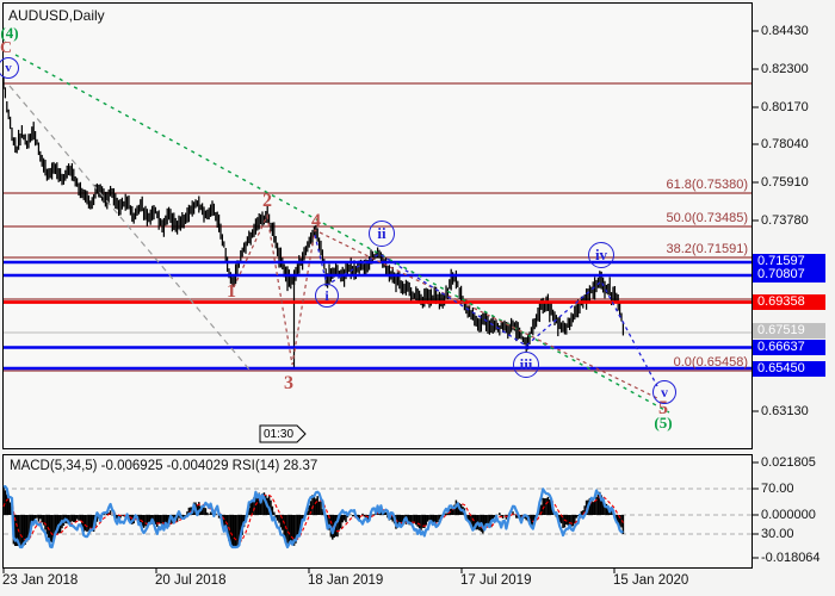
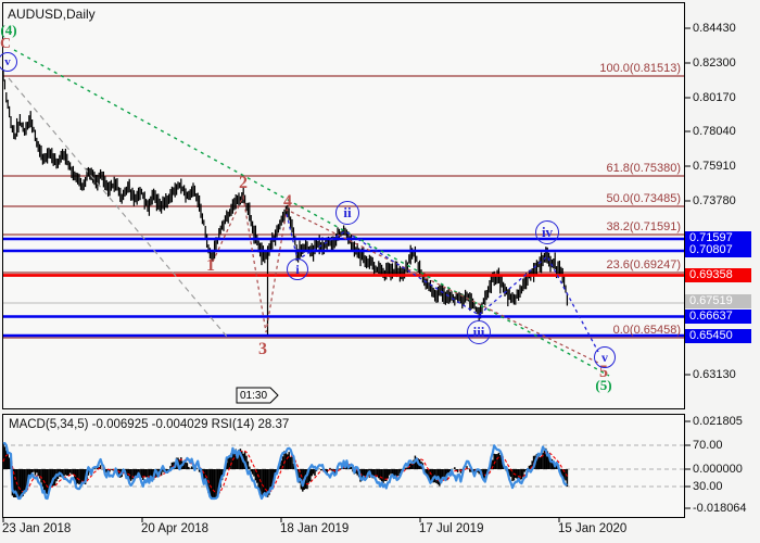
  01:30
  0.84430
  0.82300
  0.80170
  0.78040
  0.75910
  0.73780
  0.63130
  0.021805
  70.00
  0.000000
  30.00
  -0.018064
  23 Jan 2018
- 20 Jul 2018
+ 20 Apr 2018
  18 Jan 2019
  17 Jul 2019
  15 Jan 2020
  0.71597
  0.70807
  0.69358
  0.67519
  0.66637
  0.65450
+ 100.0(0.81513)
  61.8(0.75380)
  50.0(0.73485)
  38.2(0.71591)
+ 23.6(0.69247)
  0.0(0.65458)
  1
  2
  3
  4
  5
  C
  (4)
  (5)
  v
  i
  ii
  iii
  iv
  v
  AUDUSD,Daily
  MACD(5,34,5) -0.006925 -0.004029 RSI(14) 28.37
